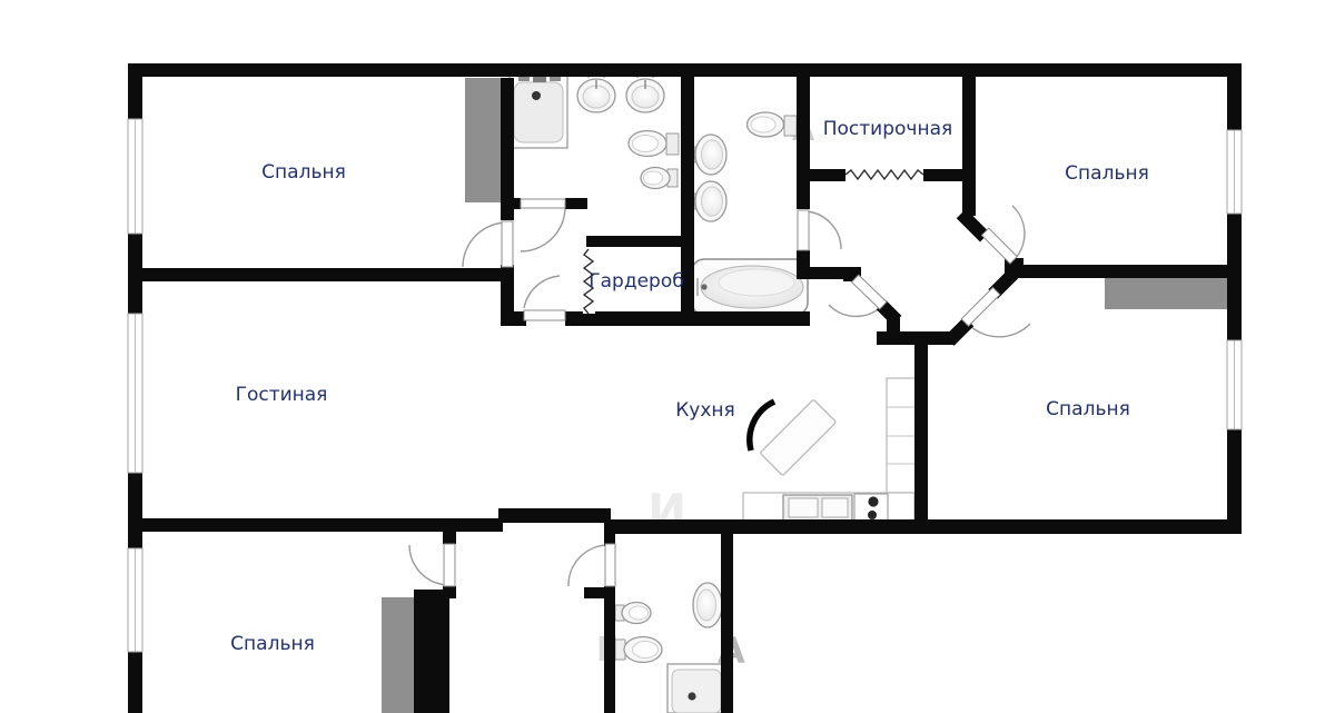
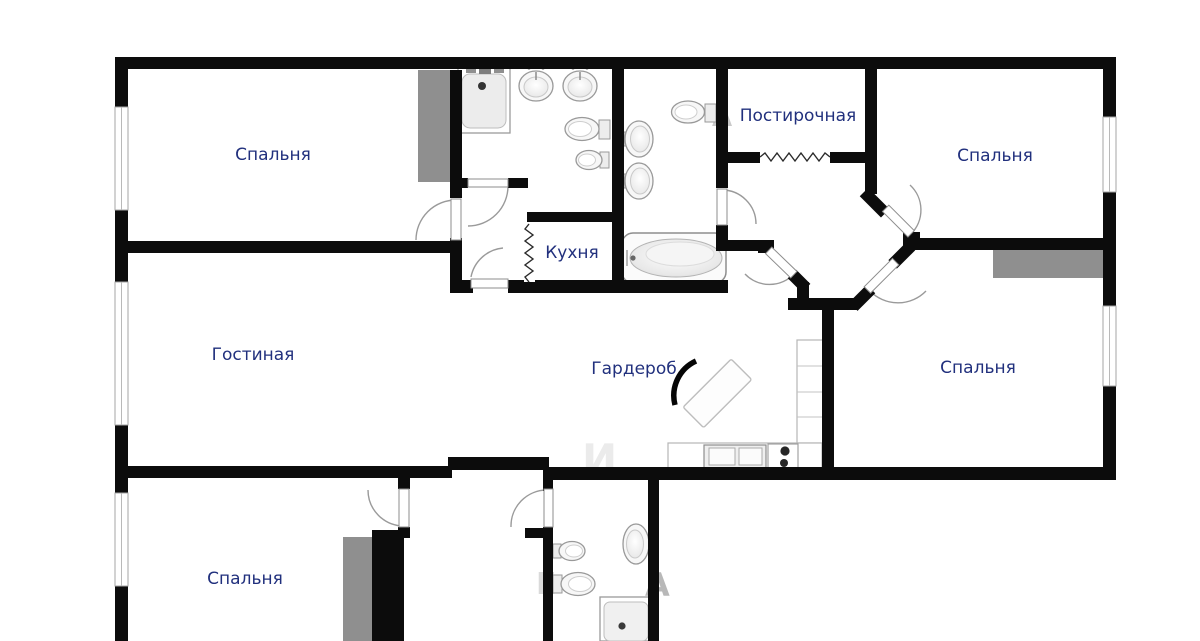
  И
  Спальня
  Постирочная
  Спальня
- Гардероб
+ Кухня
  Гостиная
- Кухня
+ Гардероб
  Спальня
  Спальня
